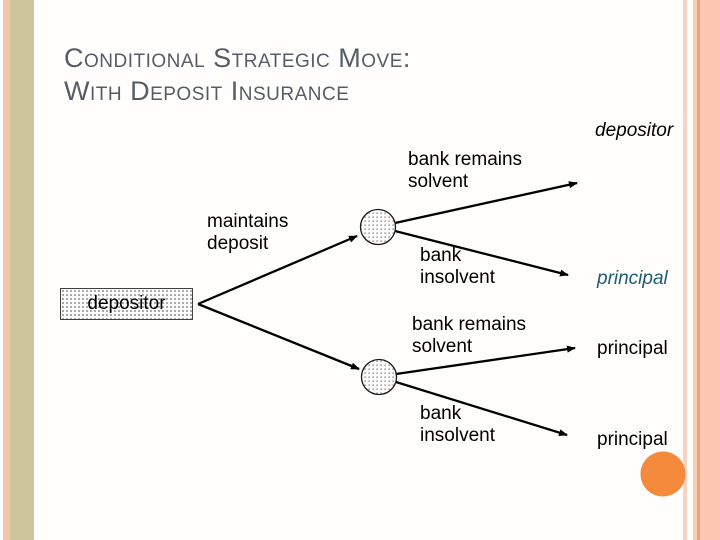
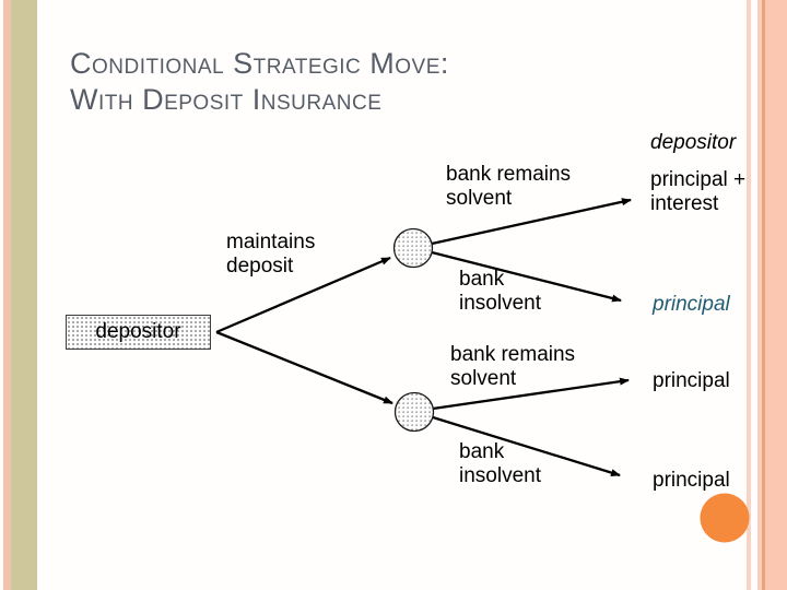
  Conditional Strategic Move:
  With Deposit Insurance
  depositor
  maintains deposit
  bank remains solvent
  bank insolvent
  bank remains solvent
  bank insolvent
  depositor
+ principal + interest
  principal
  principal
  principal
